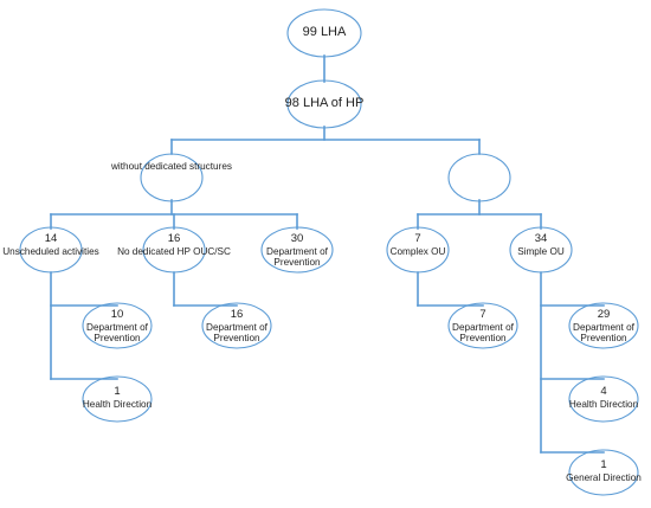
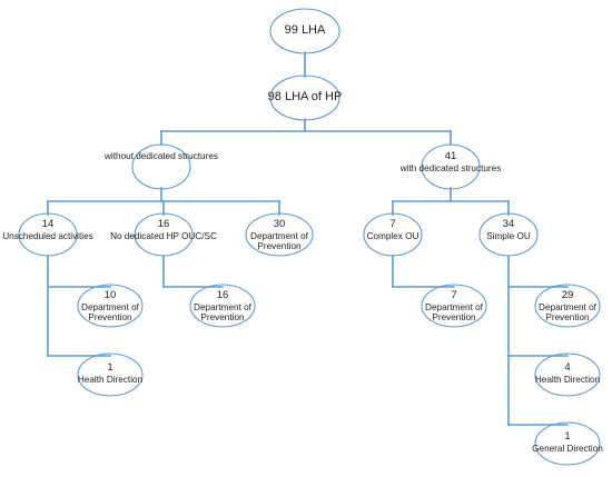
  99 LHA
  98 LHA of HP
  without dedicated structures
+ 41
+ with dedicated structures
  14
  Unscheduled activities
  16
  No dedicated HP OUC/SC
  30
  Department of
  Prevention
  7
  Complex OU
  34
  Simple OU
  10
  Department of
  Prevention
  16
  Department of
  Prevention
  1
  Health Direction
  7
  Department of
  Prevention
  29
  Department of
  Prevention
  4
  Health Direction
  1
  General Direction
